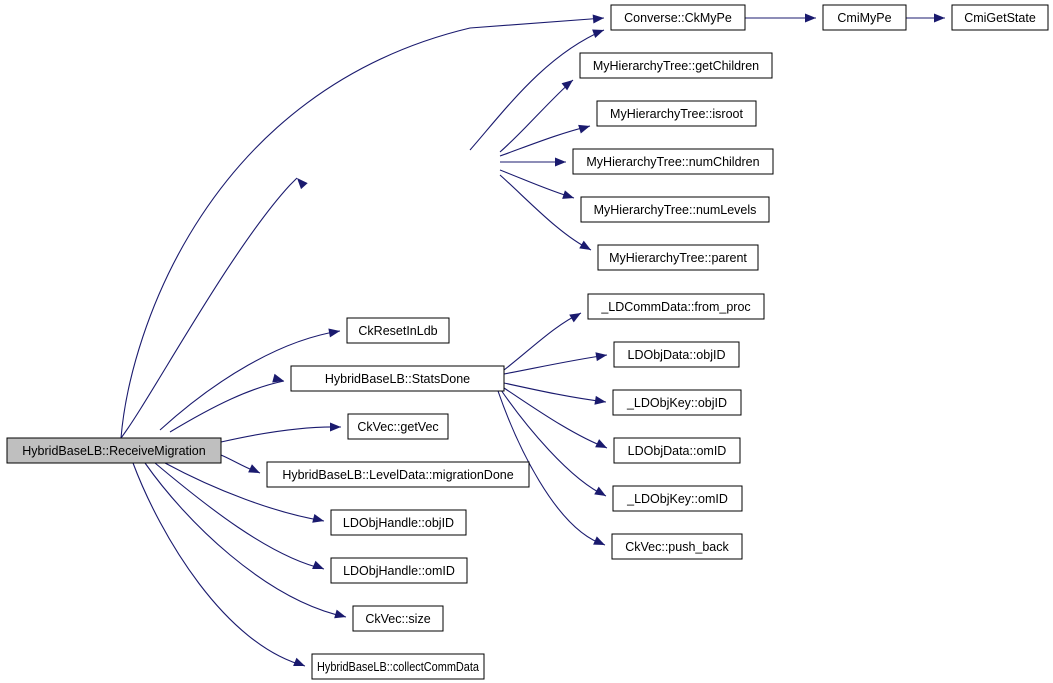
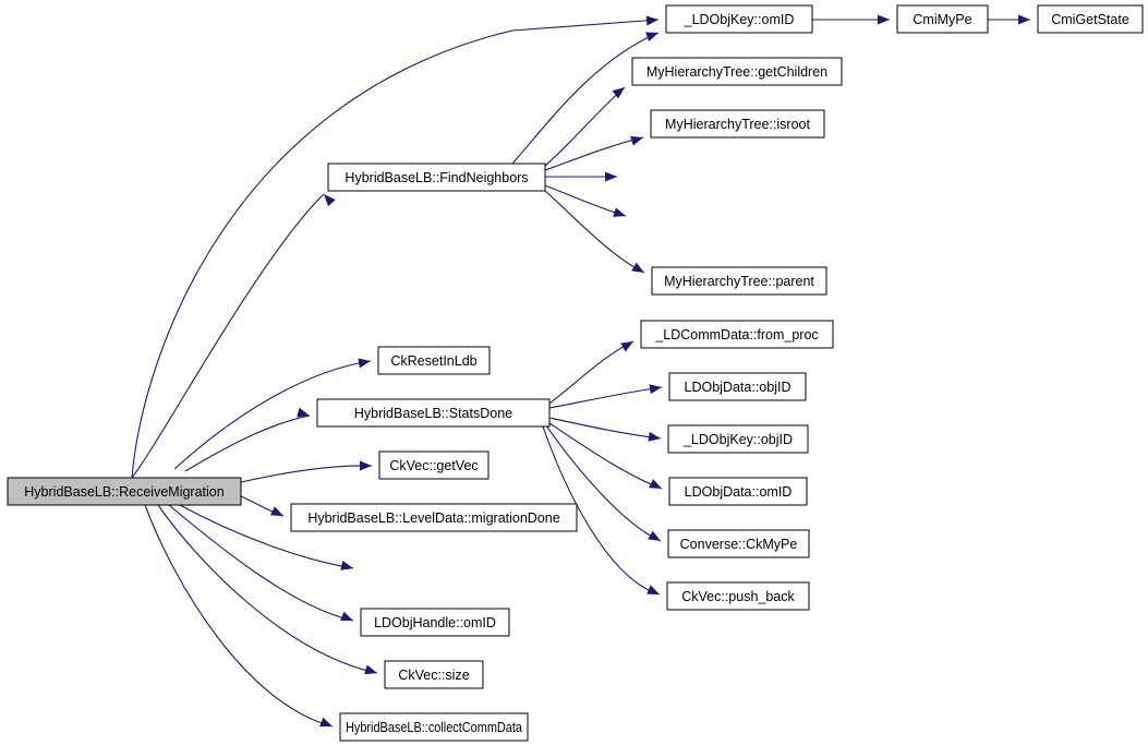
  HybridBaseLB::ReceiveMigration
+ HybridBaseLB::FindNeighbors
- Converse::CkMyPe
+ _LDObjKey::omID
  CmiMyPe
  CmiGetState
  MyHierarchyTree::getChildren
  MyHierarchyTree::isroot
- MyHierarchyTree::numChildren
- MyHierarchyTree::numLevels
  MyHierarchyTree::parent
  CkResetInLdb
  HybridBaseLB::StatsDone
  _LDCommData::from_proc
  LDObjData::objID
  _LDObjKey::objID
  LDObjData::omID
- _LDObjKey::omID
+ Converse::CkMyPe
  CkVec::push_back
  CkVec::getVec
  HybridBaseLB::LevelData::migrationDone
- LDObjHandle::objID
  LDObjHandle::omID
  CkVec::size
  HybridBaseLB::collectCommData
